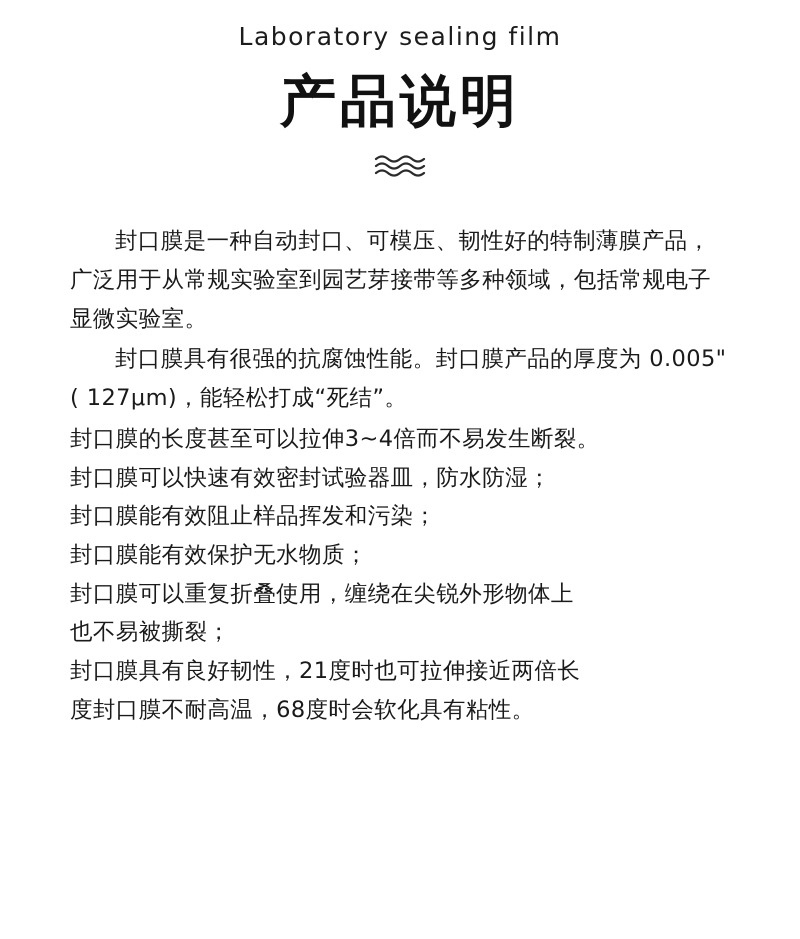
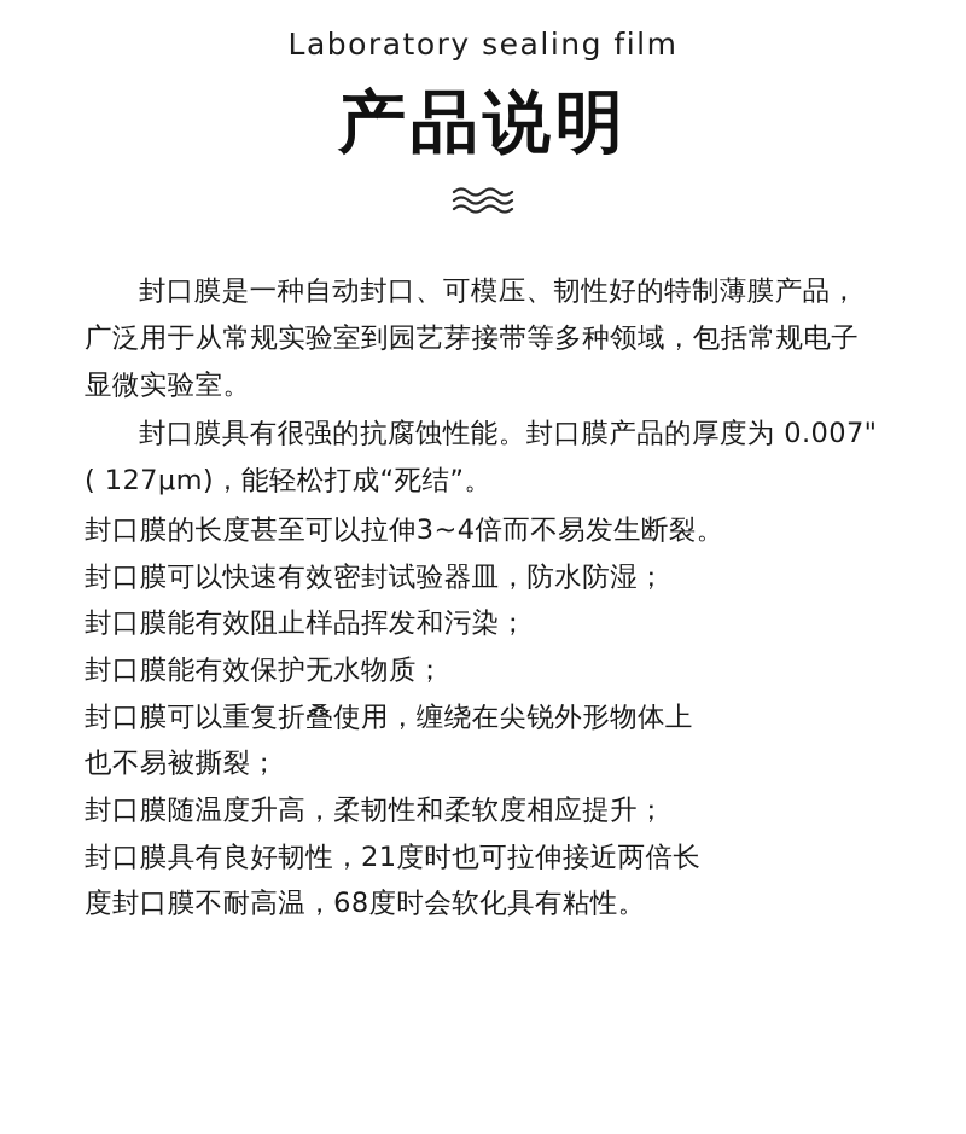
  Laboratory sealing film
  产品说明
  封口膜是一种自动封口、可模压、韧性好的特制薄膜产品，广泛用于从常规实验室到园艺芽接带等多种领域，包括常规电子显微实验室。
- 封口膜具有很强的抗腐蚀性能。封口膜产品的厚度为 0.005"( 127μm)，能轻松打成“死结”。
+ 封口膜具有很强的抗腐蚀性能。封口膜产品的厚度为 0.007"( 127μm)，能轻松打成“死结”。
  封口膜的长度甚至可以拉伸3~4倍而不易发生断裂。
  封口膜可以快速有效密封试验器皿，防水防湿；
  封口膜能有效阻止样品挥发和污染；
  封口膜能有效保护无水物质；
  封口膜可以重复折叠使用，缠绕在尖锐外形物体上
  也不易被撕裂；
+ 封口膜随温度升高，柔韧性和柔软度相应提升；
  封口膜具有良好韧性，21度时也可拉伸接近两倍长
  度封口膜不耐高温，68度时会软化具有粘性。
